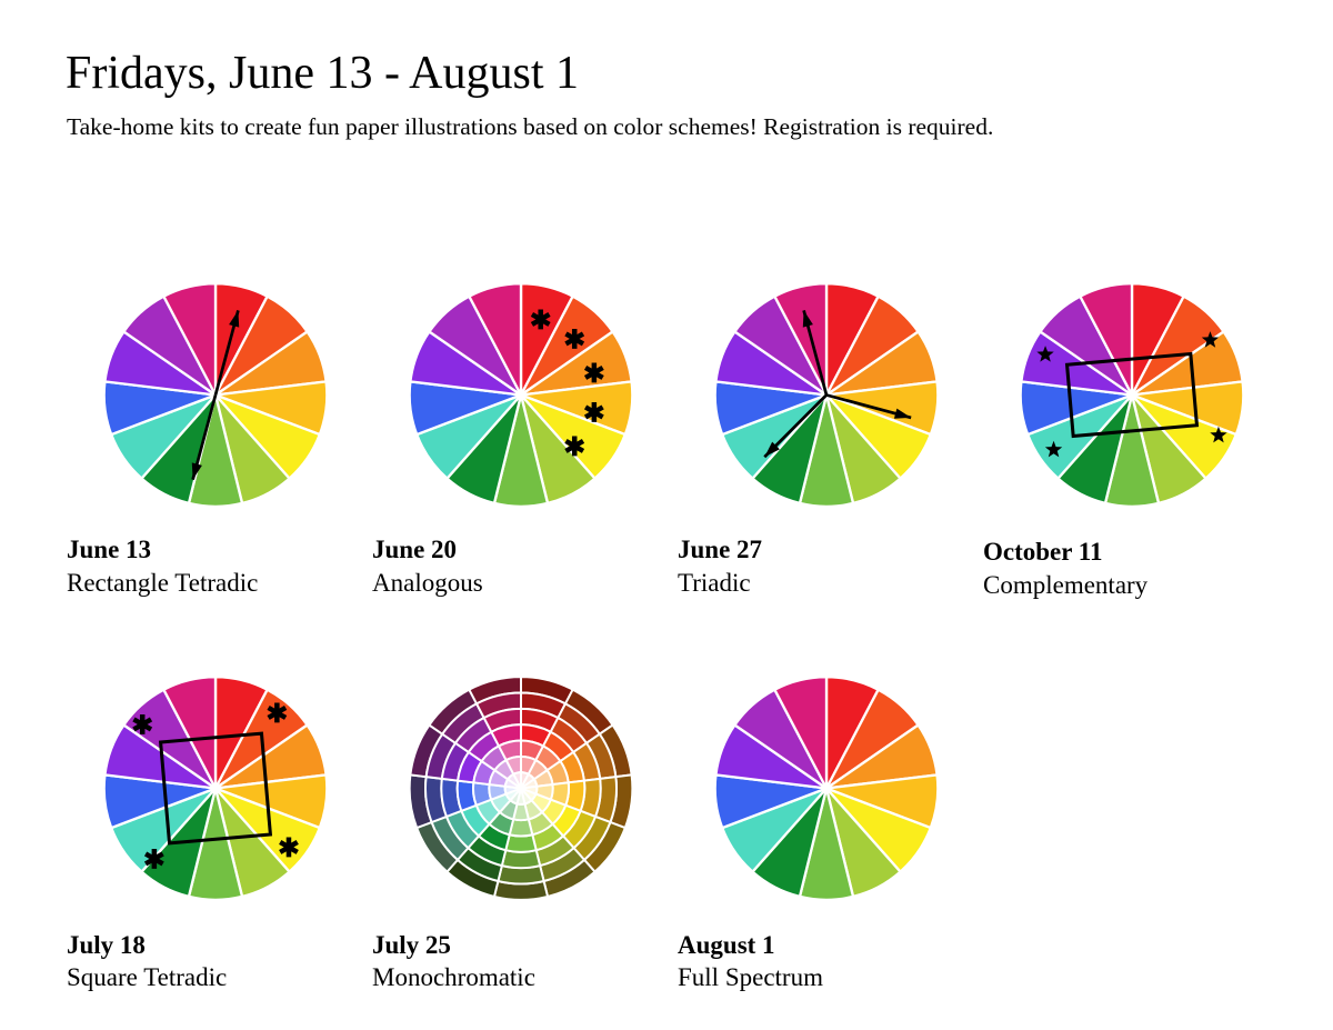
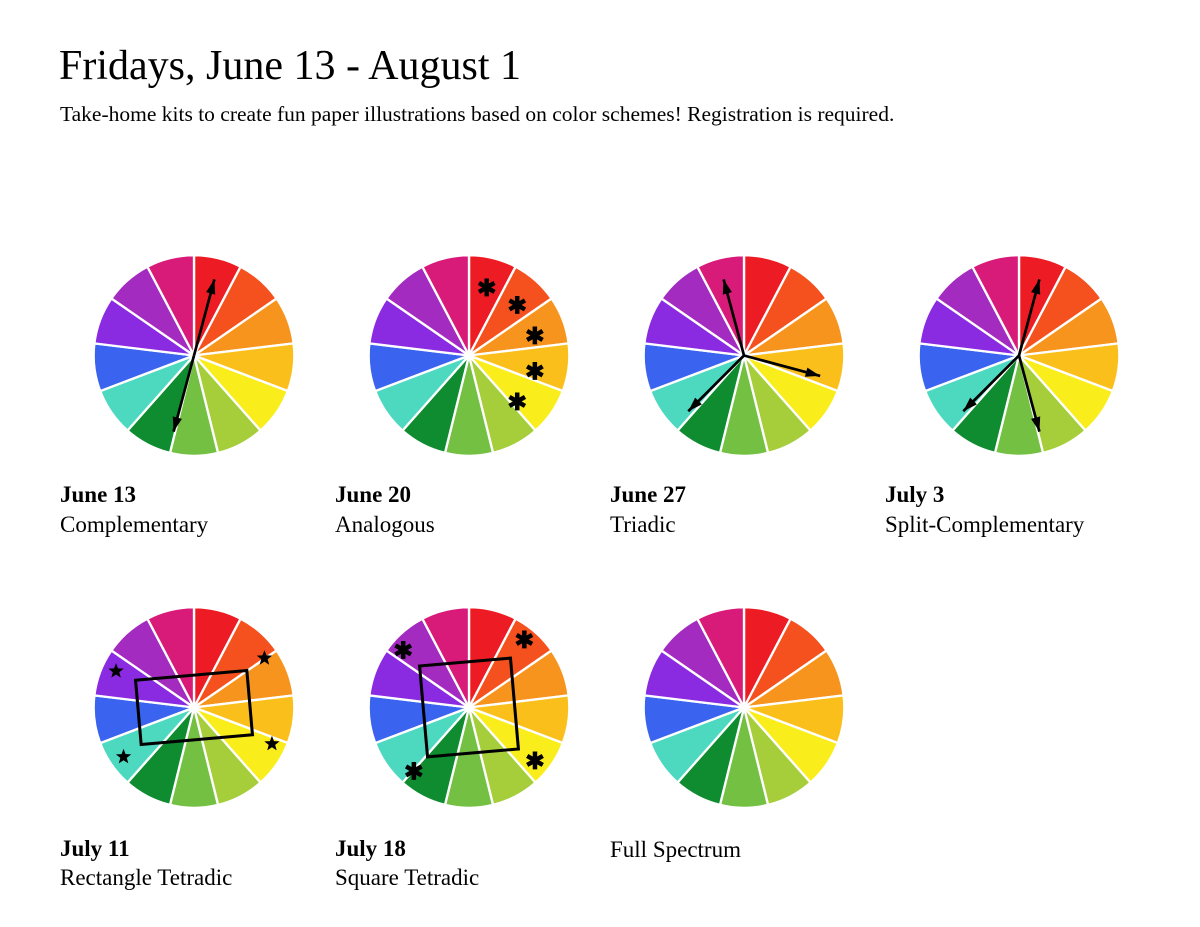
  Fridays, June 13 - August 1
  Take-home kits to create fun paper illustrations based on color schemes! Registration is required.
  June 13
- Rectangle Tetradic
+ Complementary
  ✱
  ✱
  ✱
  ✱
  ✱
  June 20
  Analogous
  June 27
  Triadic
+ July 3
+ Split-Complementary
- October 11
+ July 11
- Complementary
+ Rectangle Tetradic
  ✱
  ✱
  ✱
  ✱
  July 18
  Square Tetradic
- July 25
- Monochromatic
- August 1
  Full Spectrum
